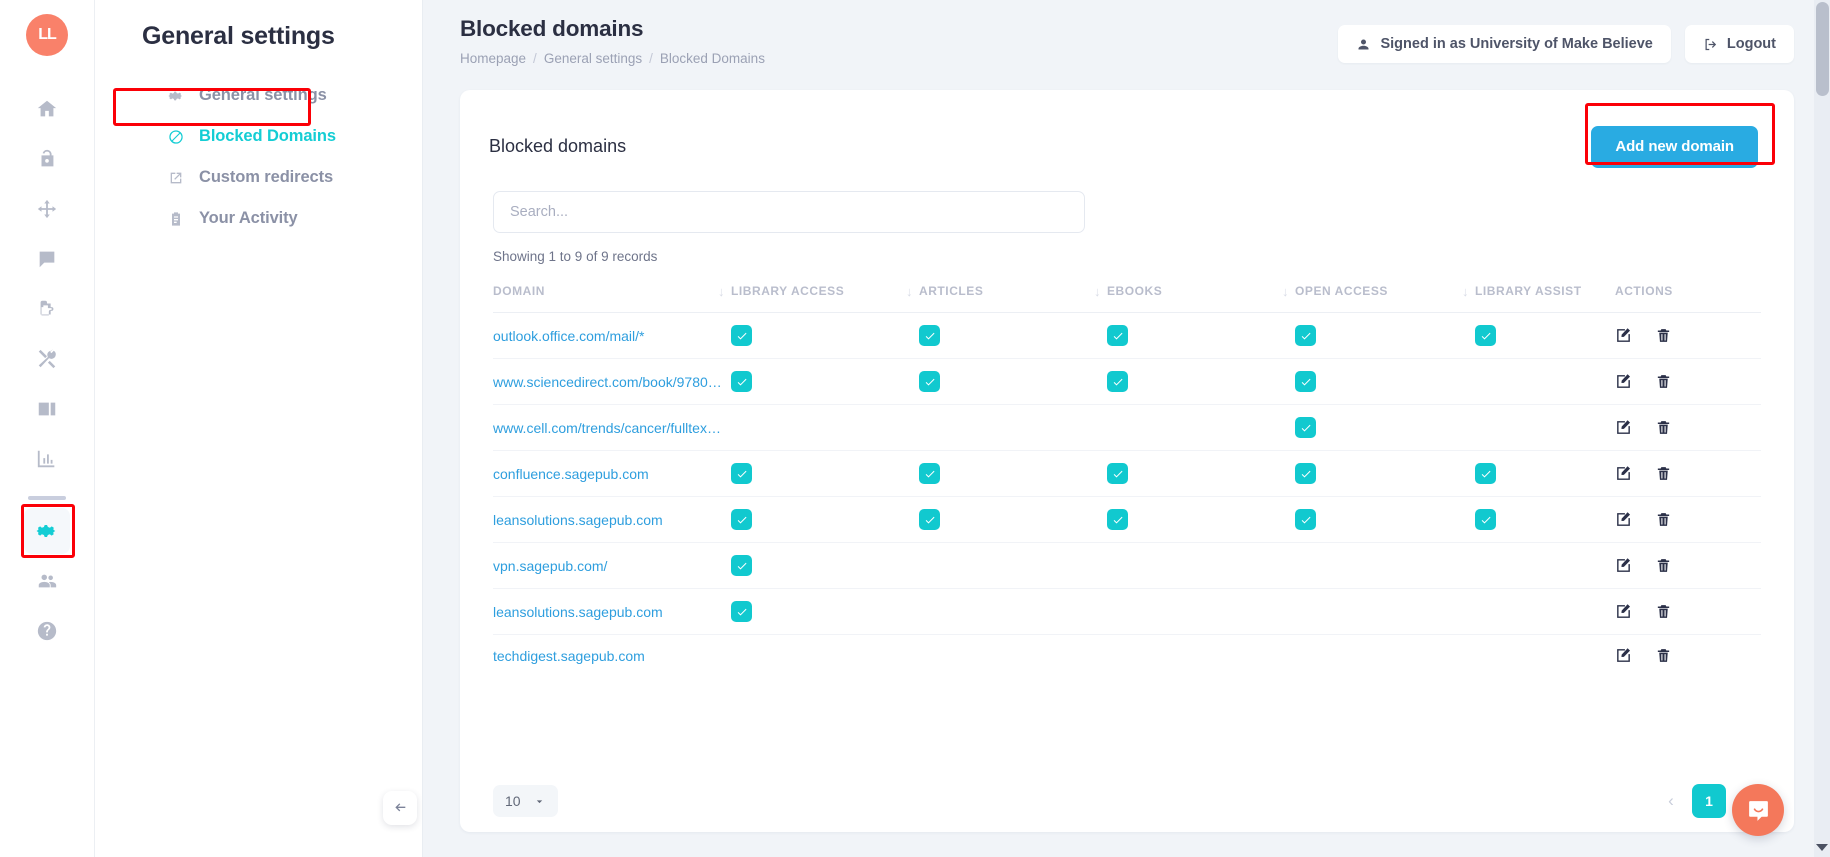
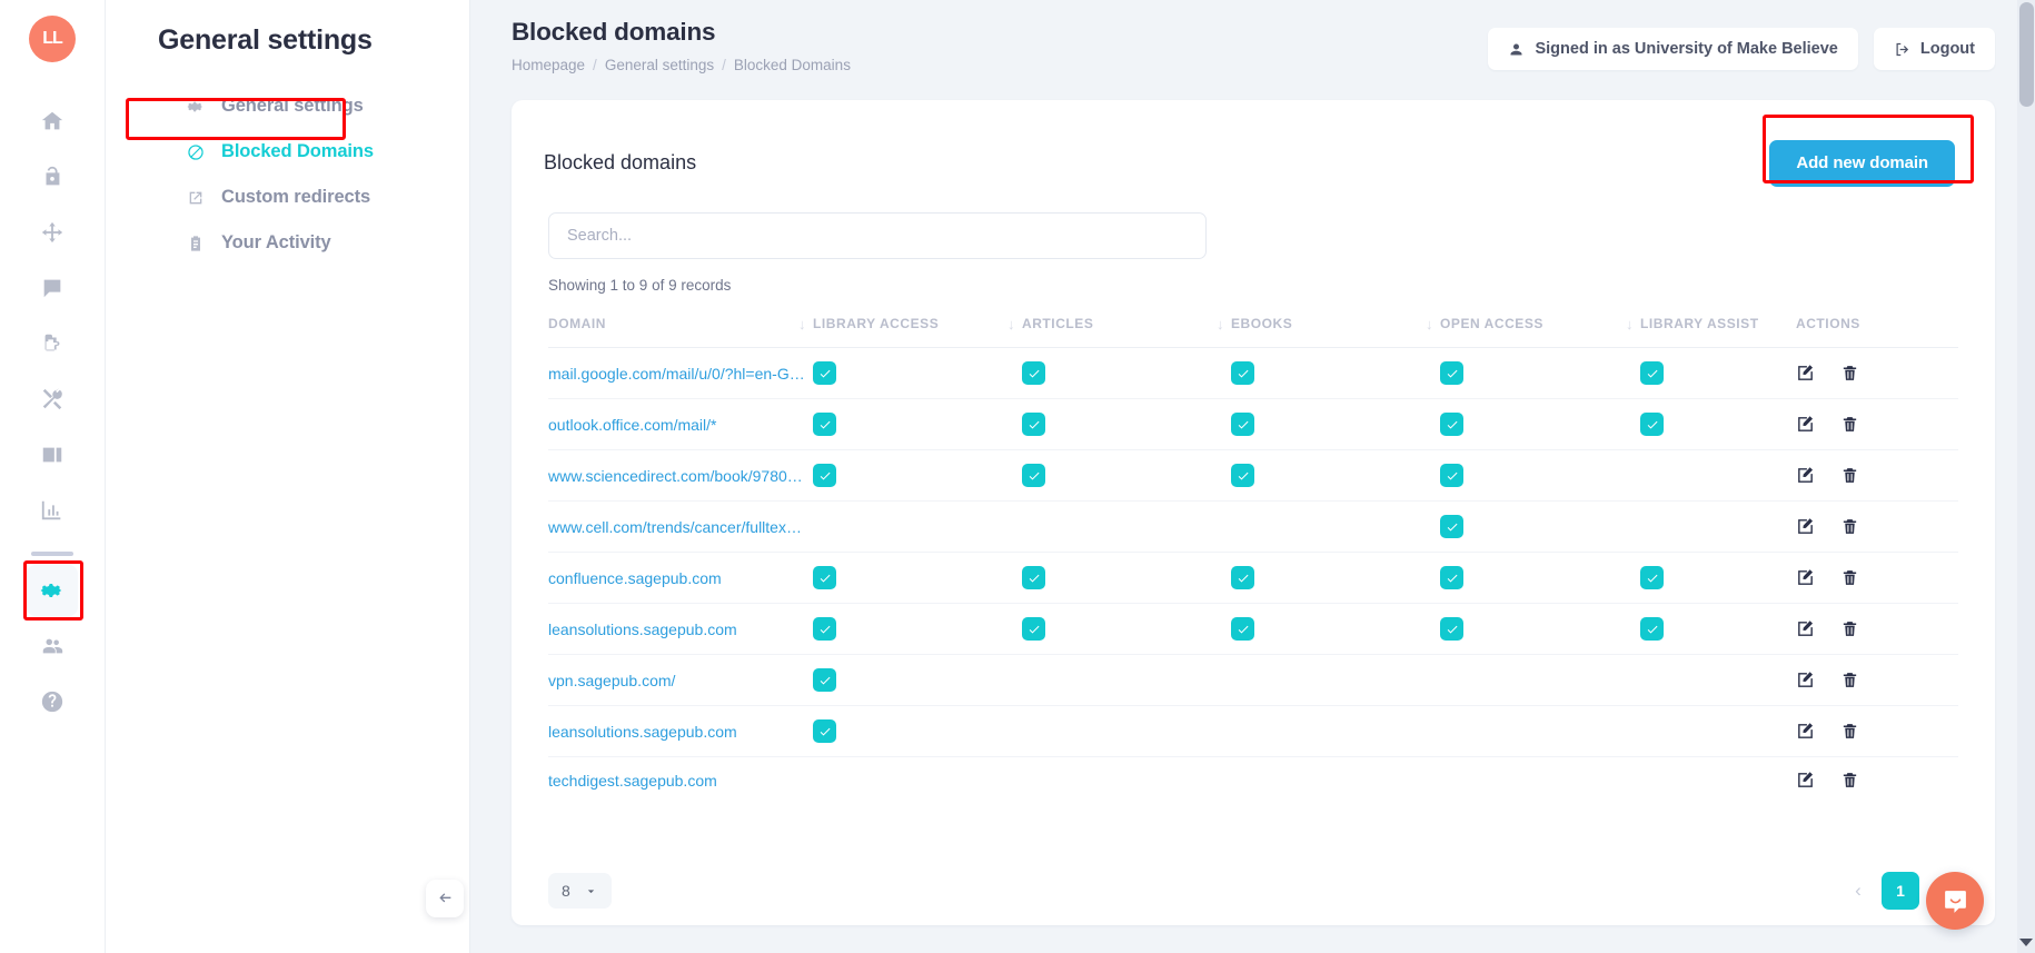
  LL
  General settings
  General settings
  Blocked Domains
  Custom redirects
  Your Activity
  Blocked domains
  Homepage
  /
  General settings
  /
  Blocked Domains
  Signed in as University of Make Believe
  Logout
  Blocked domains
  Add new domain
  Search...
  Showing 1 to 9 of 9 records
  DOMAIN	↓ LIBRARY ACCESS	↓ ARTICLES	↓ EBOOKS	↓ OPEN ACCESS	↓ LIBRARY ASSIST	ACTIONS
+ mail.google.com/mail/u/0/?hl=en-G…
  outlook.office.com/mail/*
  www.sciencedirect.com/book/9780…
  www.cell.com/trends/cancer/fulltex…
  confluence.sagepub.com
  leansolutions.sagepub.com
  vpn.sagepub.com/
  leansolutions.sagepub.com
  techdigest.sagepub.com
- 10
+ 8
  ‹
  1
